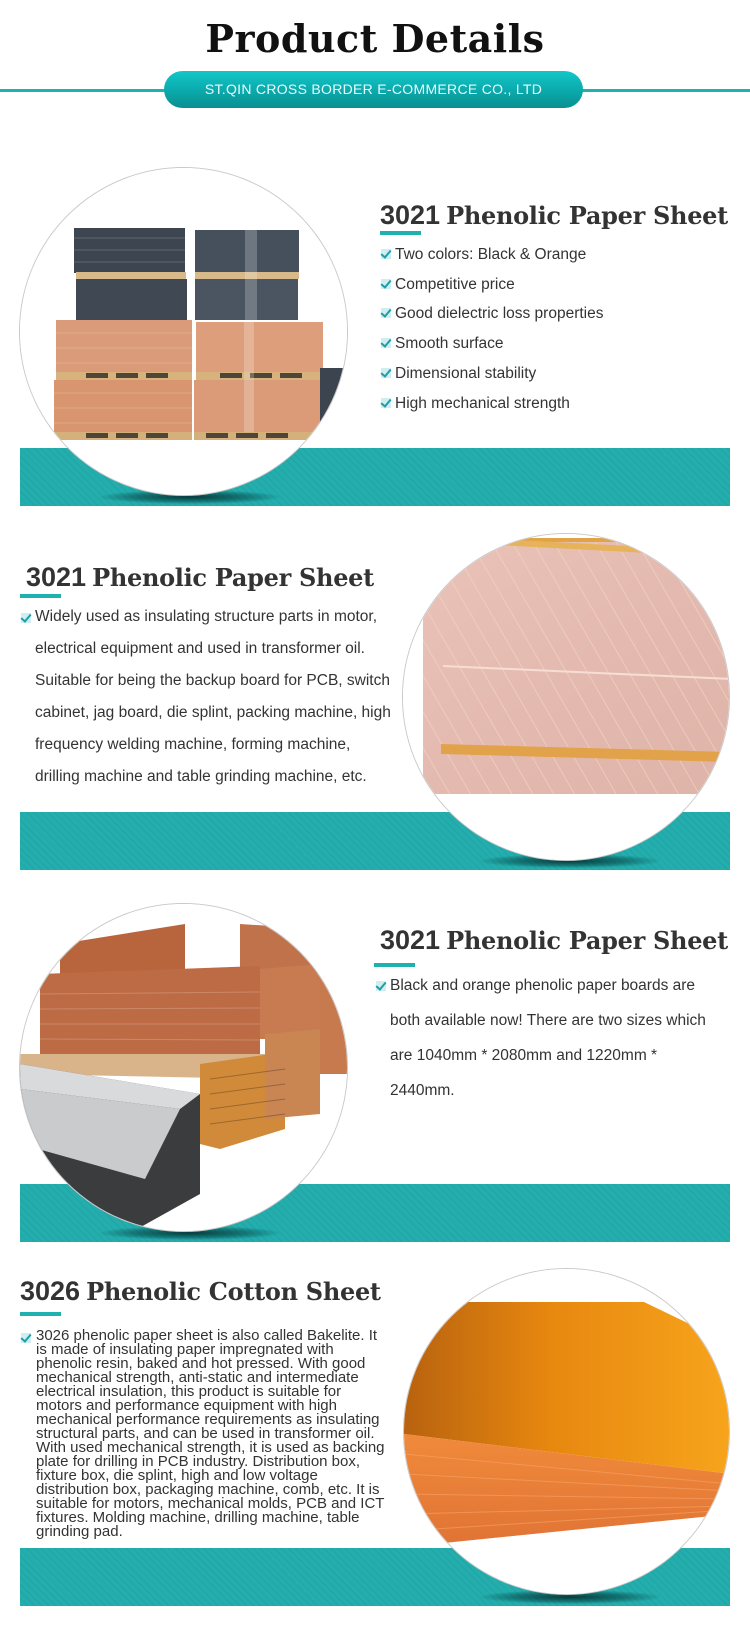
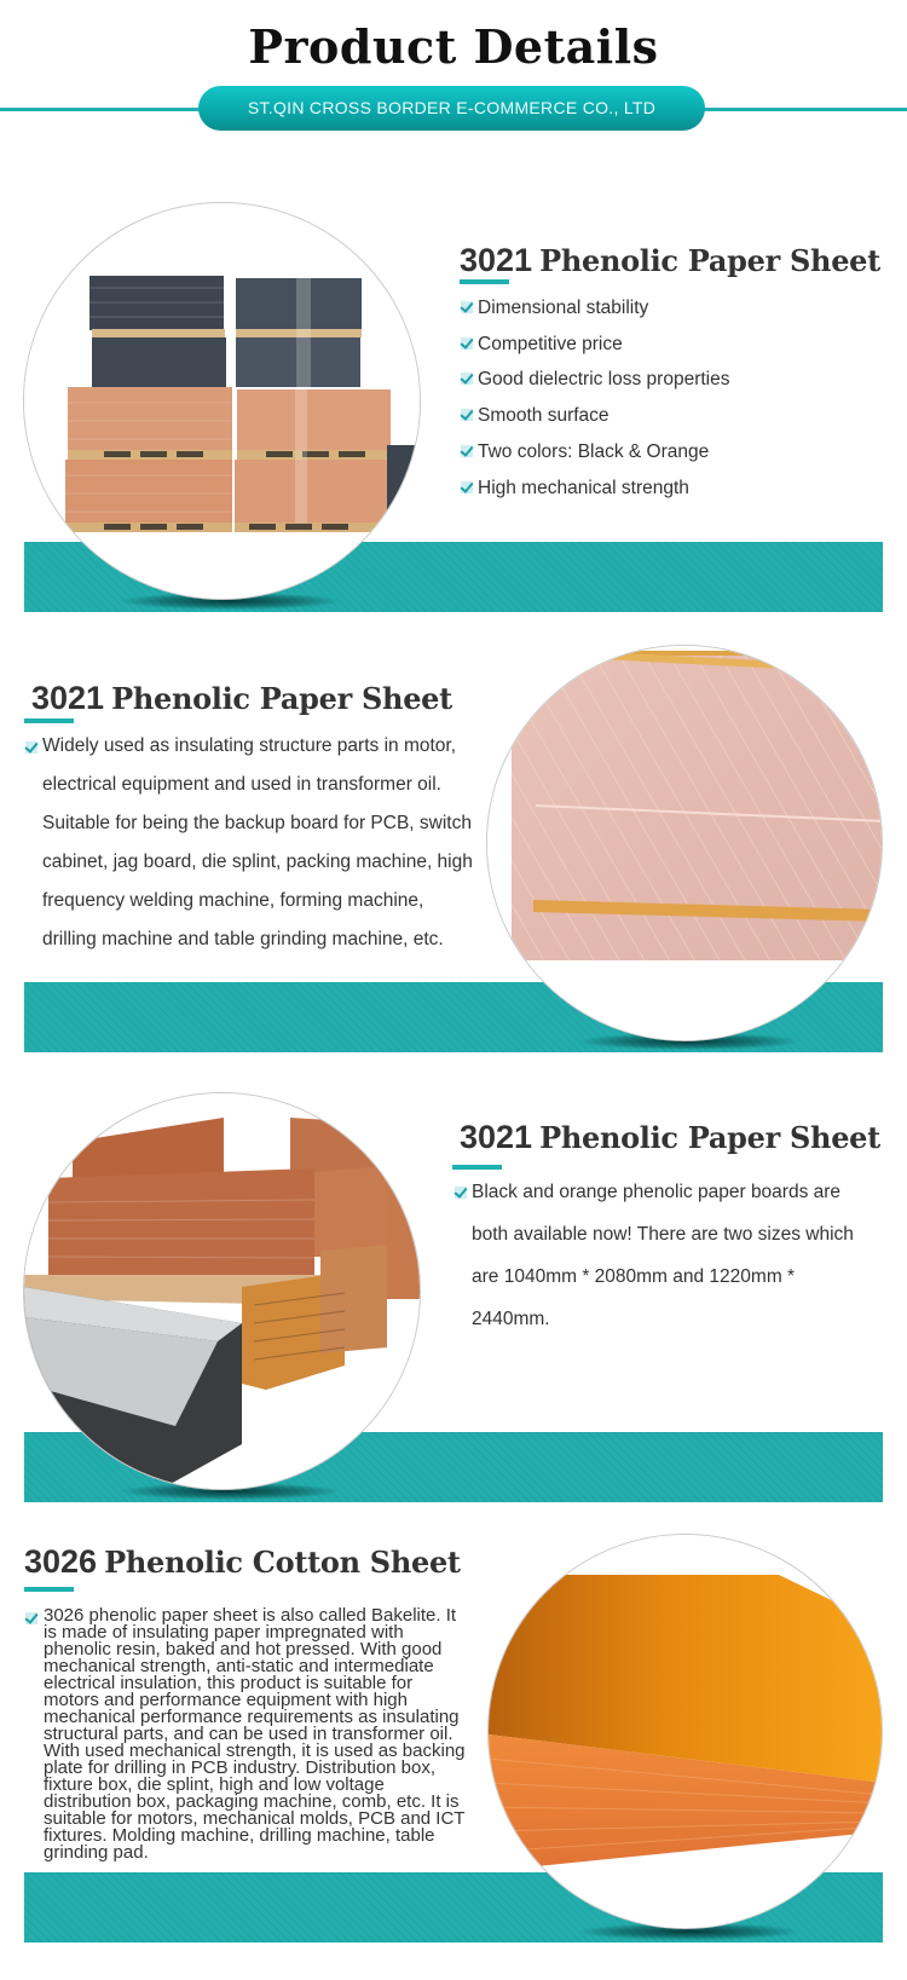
  Product Details
  ST.QIN CROSS BORDER E-COMMERCE CO., LTD
  3021 Phenolic Paper Sheet
- Two colors: Black & Orange
+ Dimensional stability
  Competitive price
  Good dielectric loss properties
  Smooth surface
- Dimensional stability
+ Two colors: Black & Orange
  High mechanical strength
  3021 Phenolic Paper Sheet
  Widely used as insulating structure parts in motor,
  electrical equipment and used in transformer oil.
  Suitable for being the backup board for PCB, switch
  cabinet, jag board, die splint, packing machine, high
  frequency welding machine, forming machine,
  drilling machine and table grinding machine, etc.
  3021 Phenolic Paper Sheet
  Black and orange phenolic paper boards are
  both available now! There are two sizes which
  are 1040mm * 2080mm and 1220mm *
  2440mm.
  3026 Phenolic Cotton Sheet
  3026 phenolic paper sheet is also called Bakelite. It
  is made of insulating paper impregnated with
  phenolic resin, baked and hot pressed. With good
  mechanical strength, anti-static and intermediate
  electrical insulation, this product is suitable for
  motors and performance equipment with high
  mechanical performance requirements as insulating
  structural parts, and can be used in transformer oil.
  With used mechanical strength, it is used as backing
  plate for drilling in PCB industry. Distribution box,
  fixture box, die splint, high and low voltage
  distribution box, packaging machine, comb, etc. It is
  suitable for motors, mechanical molds, PCB and ICT
  fixtures. Molding machine, drilling machine, table
  grinding pad.
